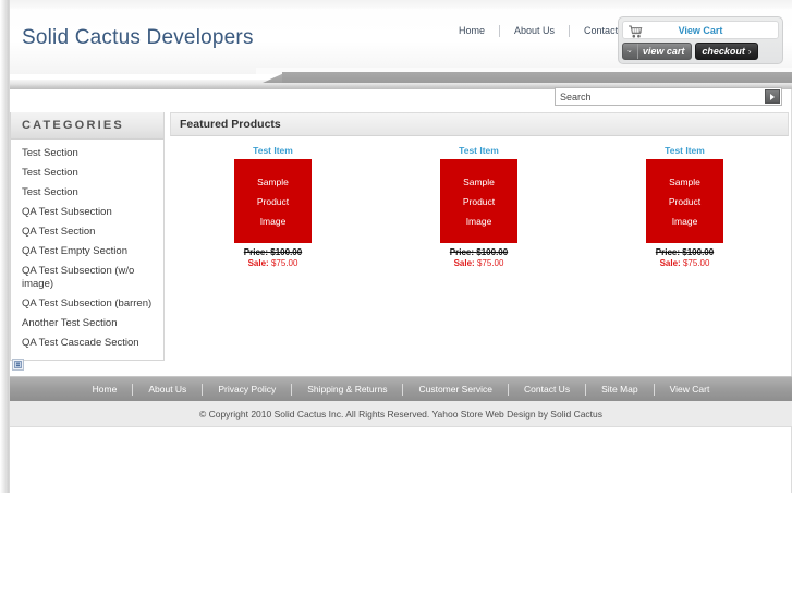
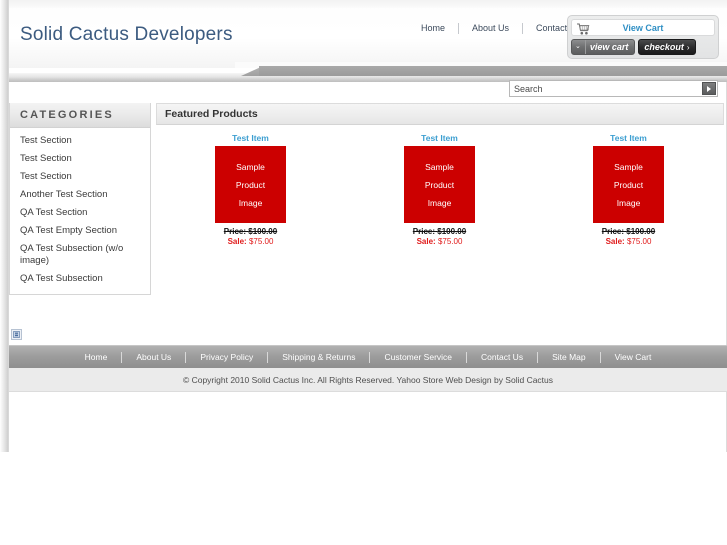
  Solid Cactus Developers
  Home
  About Us
  Contact
  View Cart
  view cart
  checkout
  ›
  Search
  CATEGORIES
  Test Section
  Test Section
  Test Section
- QA Test Subsection
+ Another Test Section
  QA Test Section
  QA Test Empty Section
  QA Test Subsection (w/o image)
- QA Test Subsection (barren)
- Another Test Section
+ QA Test Subsection
- QA Test Cascade Section
  Featured Products
  Test Item
  Sample
  Product
  Image
  Price: $100.00
  Sale: $75.00
  Test Item
  Sample
  Product
  Image
  Price: $100.00
  Sale: $75.00
  Test Item
  Sample
  Product
  Image
  Price: $100.00
  Sale: $75.00
  Home
  About Us
  Privacy Policy
  Shipping & Returns
  Customer Service
  Contact Us
  Site Map
  View Cart
  © Copyright 2010 Solid Cactus Inc. All Rights Reserved. Yahoo Store Web Design by Solid Cactus
